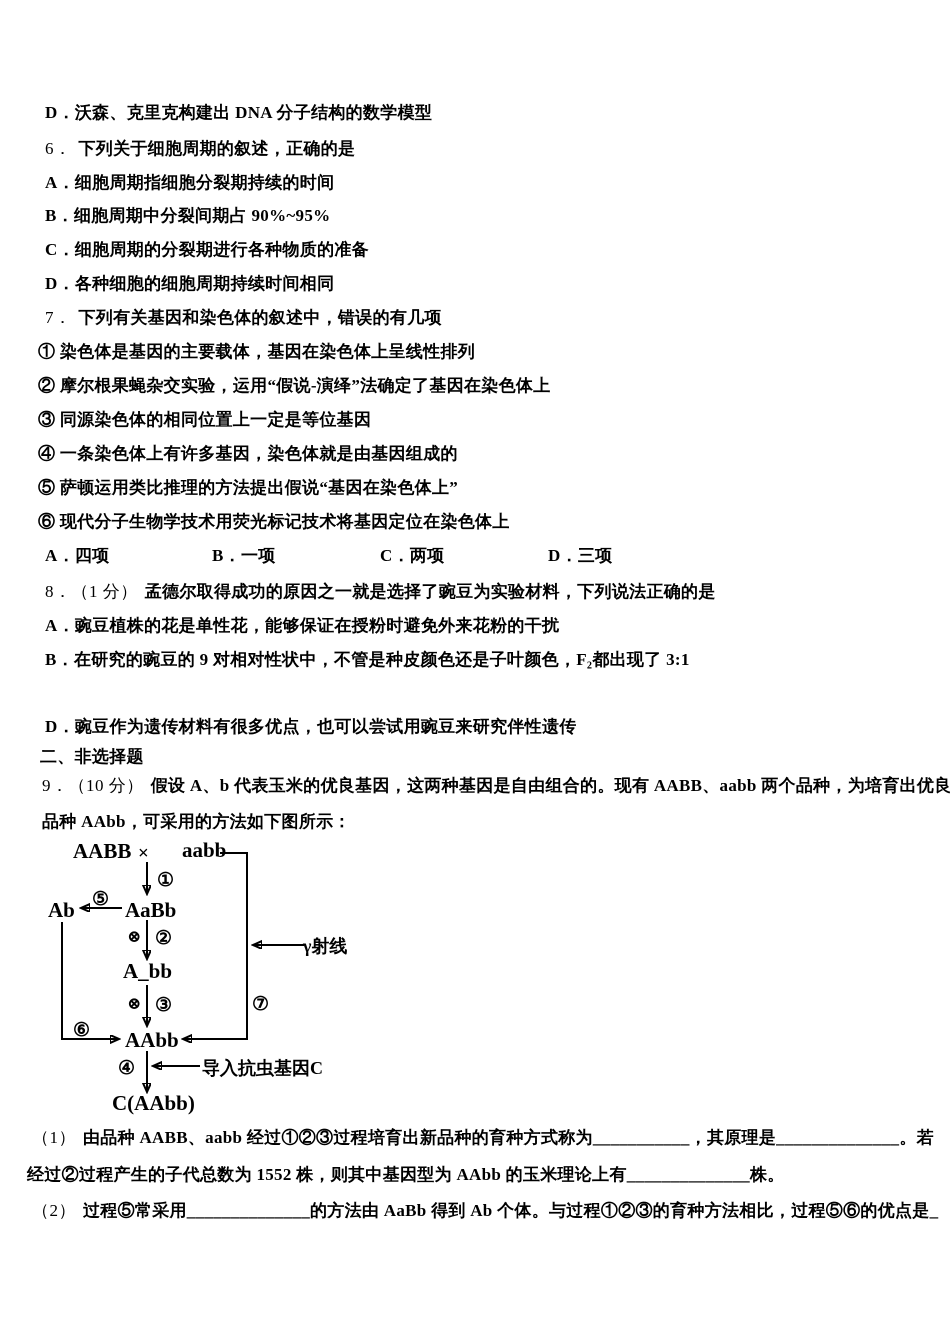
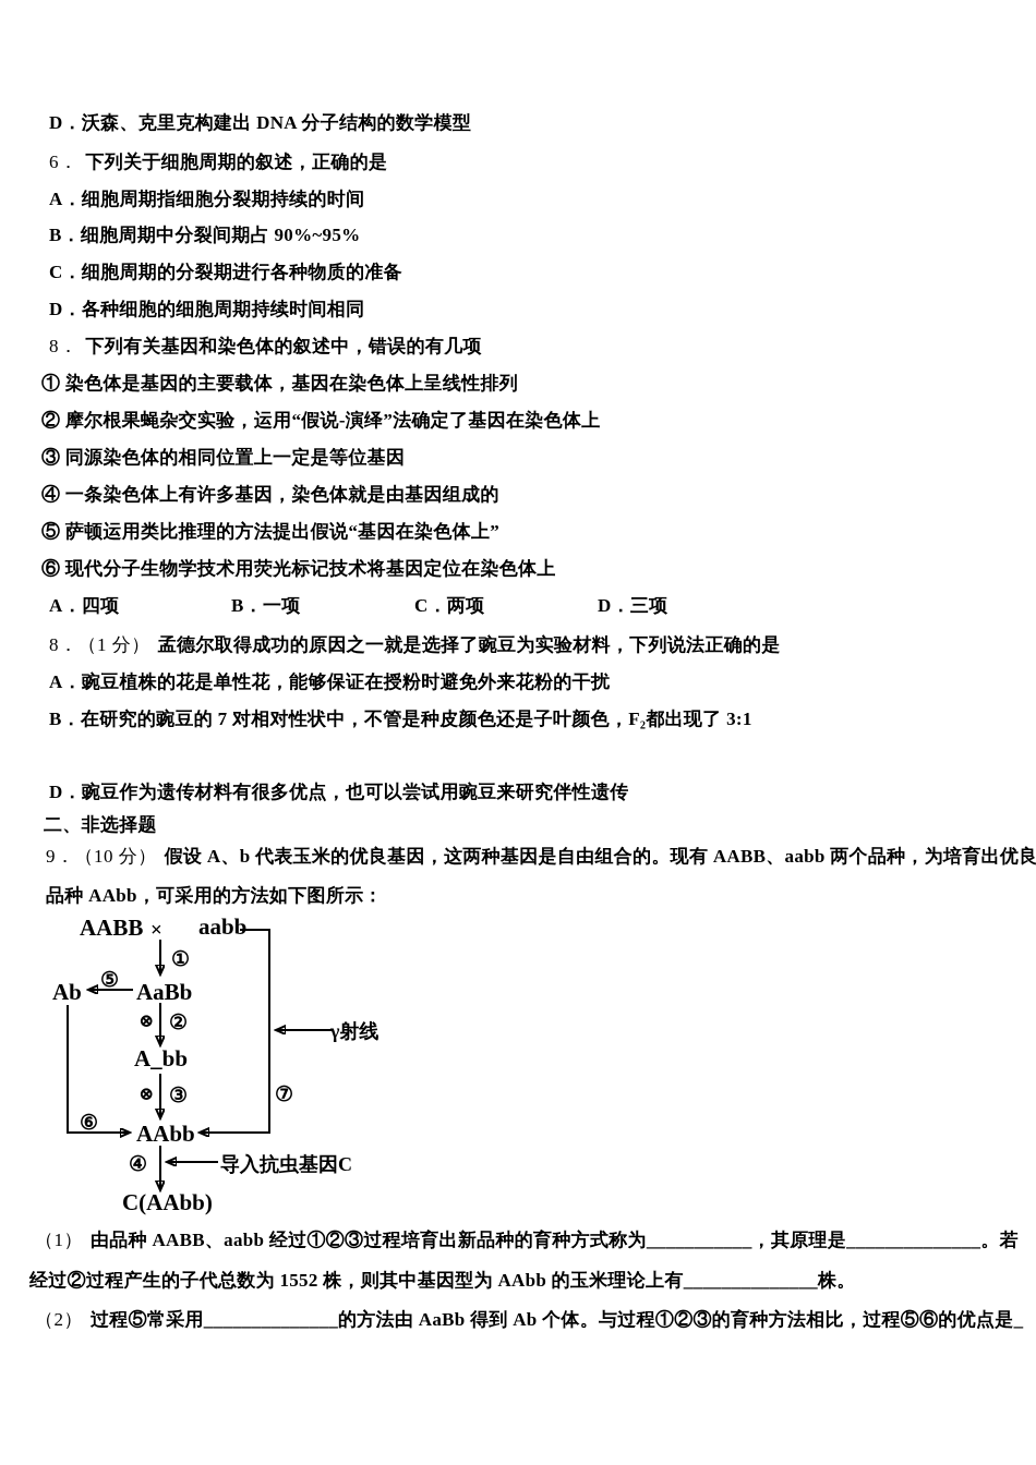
  D．沃森、克里克构建出 DNA 分子结构的数学模型
  6． 下列关于细胞周期的叙述，正确的是
  A．细胞周期指细胞分裂期持续的时间
  B．细胞周期中分裂间期占 90%~95%
  C．细胞周期的分裂期进行各种物质的准备
  D．各种细胞的细胞周期持续时间相同
- 7． 下列有关基因和染色体的叙述中，错误的有几项
+ 8． 下列有关基因和染色体的叙述中，错误的有几项
  ① 染色体是基因的主要载体，基因在染色体上呈线性排列
  ② 摩尔根果蝇杂交实验，运用“假说-演绎”法确定了基因在染色体上
  ③ 同源染色体的相同位置上一定是等位基因
  ④ 一条染色体上有许多基因，染色体就是由基因组成的
  ⑤ 萨顿运用类比推理的方法提出假说“基因在染色体上”
  ⑥ 现代分子生物学技术用荧光标记技术将基因定位在染色体上
  A．四项
  B．一项
  C．两项
  D．三项
  8．（1 分） 孟德尔取得成功的原因之一就是选择了豌豆为实验材料，下列说法正确的是
  A．豌豆植株的花是单性花，能够保证在授粉时避免外来花粉的干扰
- B．在研究的豌豆的 9 对相对性状中，不管是种皮颜色还是子叶颜色，F₂都出现了 3:1
+ B．在研究的豌豆的 7 对相对性状中，不管是种皮颜色还是子叶颜色，F₂都出现了 3:1
  D．豌豆作为遗传材料有很多优点，也可以尝试用豌豆来研究伴性遗传
  二、非选择题
  9．（10 分） 假设 A、b 代表玉米的优良基因，这两种基因是自由组合的。现有 AABB、aabb 两个品种，为培育出优良
  品种 AAbb，可采用的方法如下图所示：
  AABB
  ×
  aabb
  ①
  ⑤
  Ab
  AaBb
  ⊗
  ②
  γ射线
  A_bb
  ⊗
  ③
  ⑦
  ⑥
  AAbb
  ④
  导入抗虫基因C
  C(AAbb)
  （1） 由品种 AABB、aabb 经过①②③过程培育出新品种的育种方式称为___________，其原理是______________。若
  经过②过程产生的子代总数为 1552 株，则其中基因型为 AAbb 的玉米理论上有______________株。
  （2） 过程⑤常采用______________的方法由 AaBb 得到 Ab 个体。与过程①②③的育种方法相比，过程⑤⑥的优点是_
